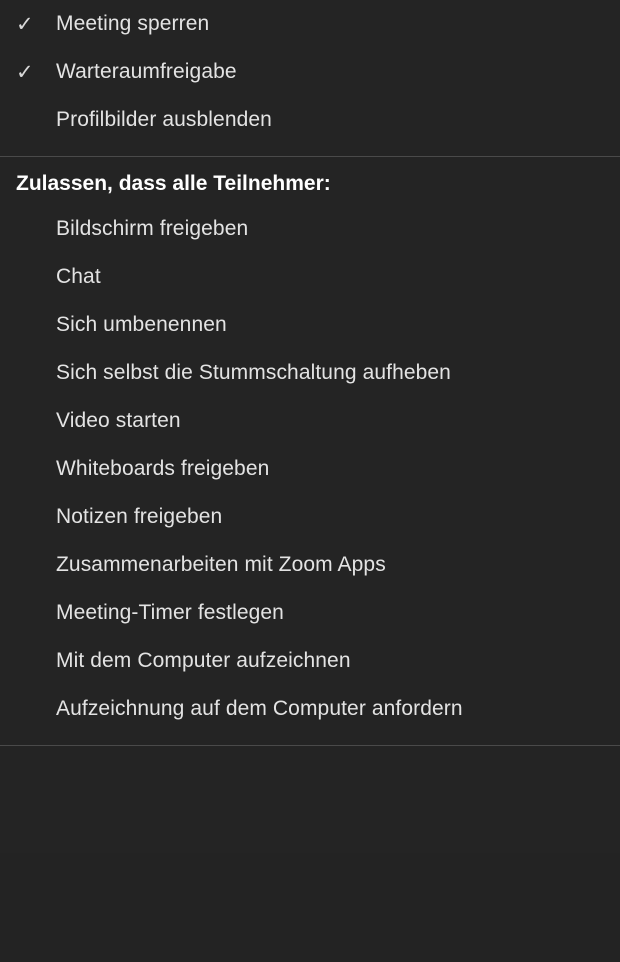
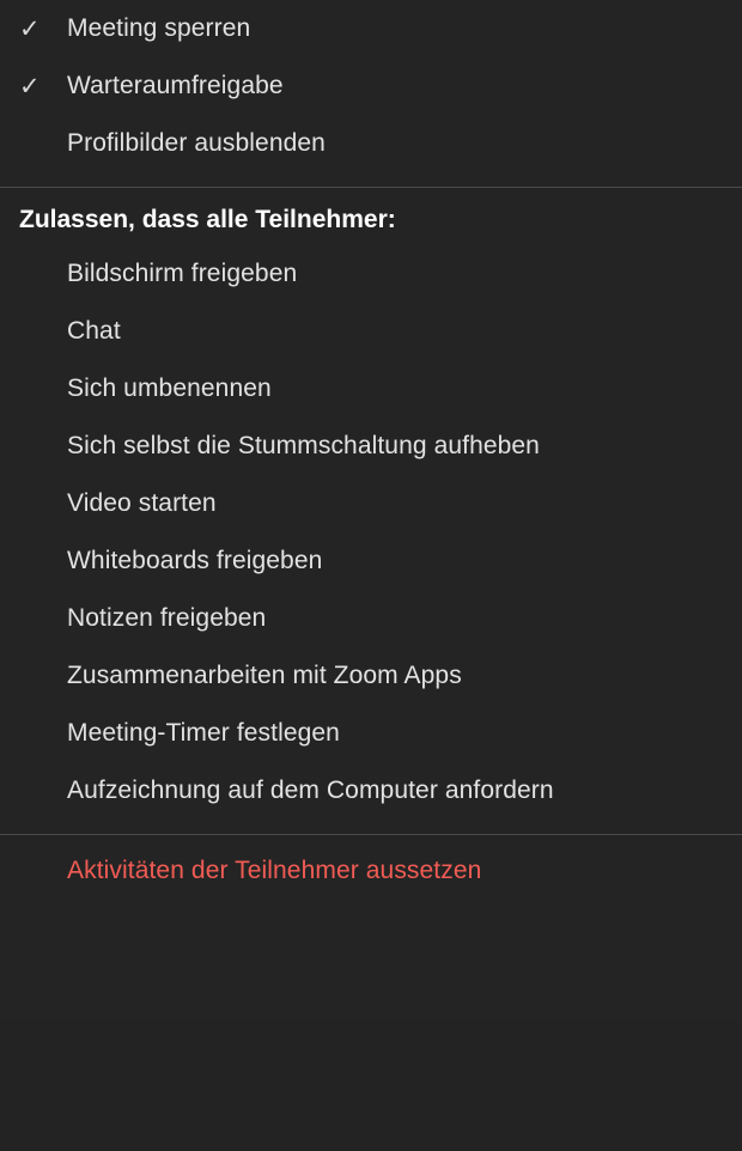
  ✓
  Meeting sperren
  ✓
  Warteraumfreigabe
  Profilbilder ausblenden
  Zulassen, dass alle Teilnehmer:
  Bildschirm freigeben
  Chat
  Sich umbenennen
  Sich selbst die Stummschaltung aufheben
  Video starten
  Whiteboards freigeben
  Notizen freigeben
  Zusammenarbeiten mit Zoom Apps
  Meeting-Timer festlegen
- Mit dem Computer aufzeichnen
  Aufzeichnung auf dem Computer anfordern
+ Aktivitäten der Teilnehmer aussetzen
